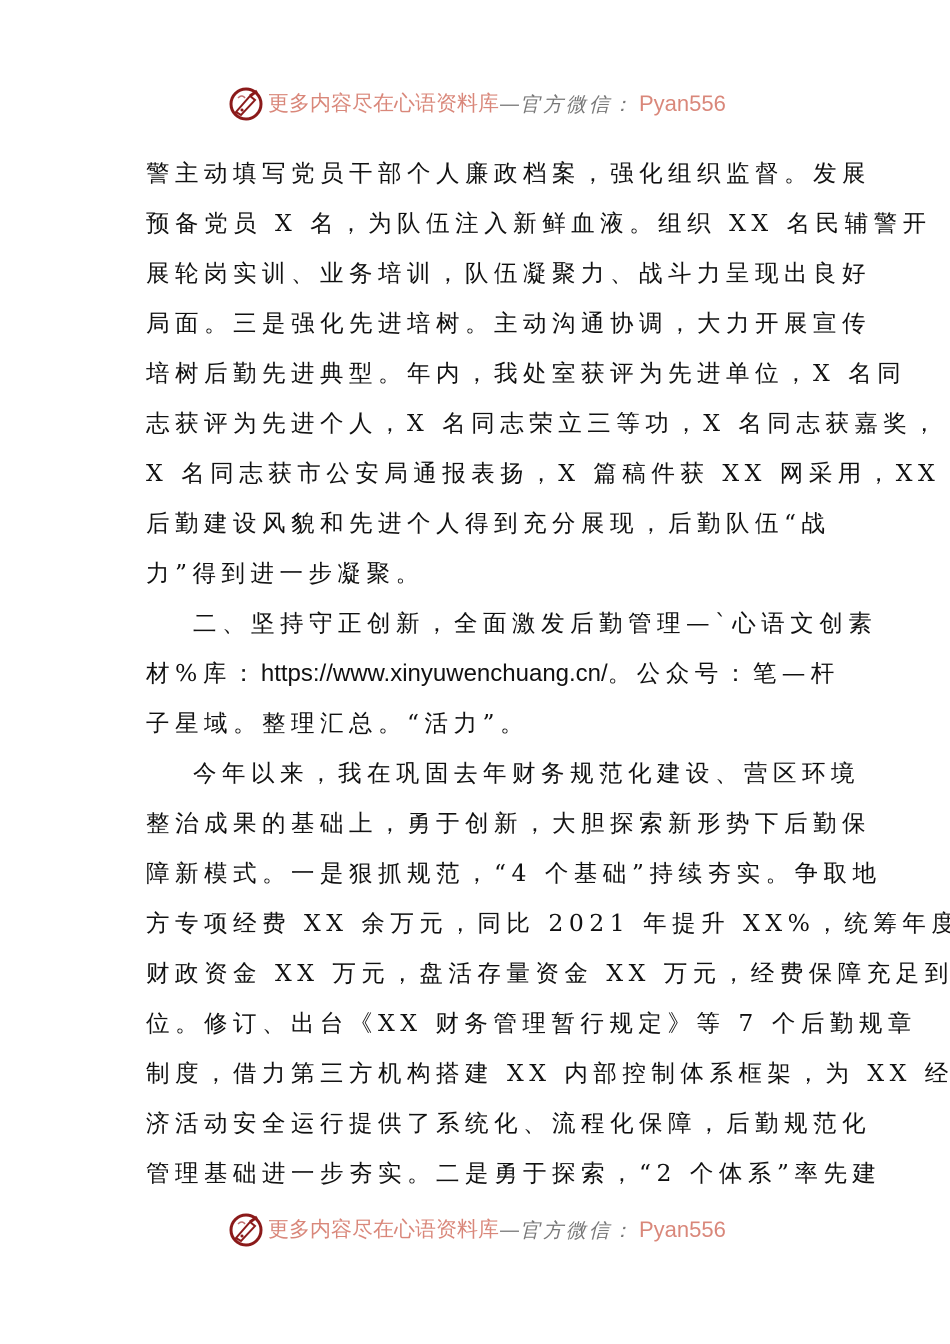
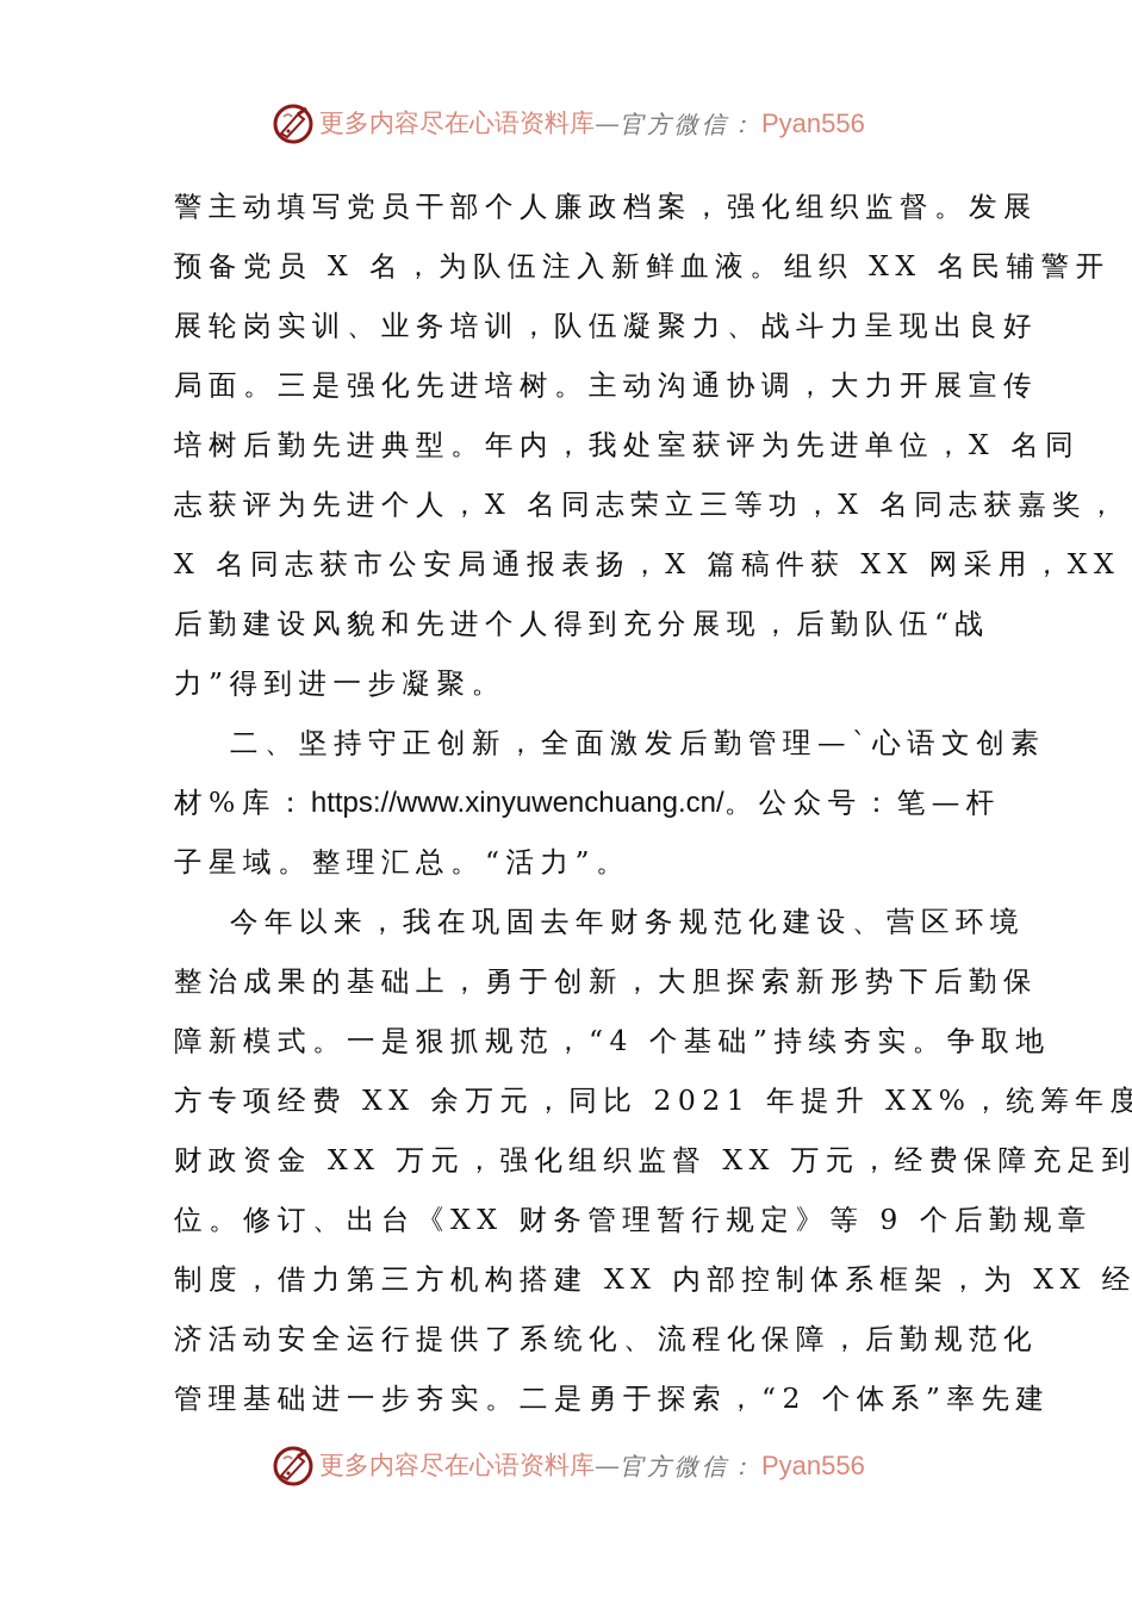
  更多内容尽在心语资料库
  —
  官方微信：
  Pyan556
  警主动填写党员干部个人廉政档案，强化组织监督。发展
  预备党员 X 名，为队伍注入新鲜血液。组织 XX 名民辅警开
  展轮岗实训、业务培训，队伍凝聚力、战斗力呈现出良好
  局面。三是强化先进培树。主动沟通协调，大力开展宣传
  培树后勤先进典型。年内，我处室获评为先进单位，X 名同
  志获评为先进个人，X 名同志荣立三等功，X 名同志获嘉奖，
  X 名同志获市公安局通报表扬，X 篇稿件获 XX 网采用，XX
  后勤建设风貌和先进个人得到充分展现，后勤队伍“战
  力”得到进一步凝聚。
  二、坚持守正创新，全面激发后勤管理—`心语文创素
  材%库：https://www.xinyuwenchuang.cn/。公众号：笔—杆
  子星域。整理汇总。“活力”。
  今年以来，我在巩固去年财务规范化建设、营区环境
  整治成果的基础上，勇于创新，大胆探索新形势下后勤保
  障新模式。一是狠抓规范，“4 个基础”持续夯实。争取地
  方专项经费 XX 余万元，同比 2021 年提升 XX%，统筹年度
- 财政资金 XX 万元，盘活存量资金 XX 万元，经费保障充足到
+ 财政资金 XX 万元，强化组织监督 XX 万元，经费保障充足到
- 位。修订、出台《XX 财务管理暂行规定》等 7 个后勤规章
+ 位。修订、出台《XX 财务管理暂行规定》等 9 个后勤规章
  制度，借力第三方机构搭建 XX 内部控制体系框架，为 XX 经
  济活动安全运行提供了系统化、流程化保障，后勤规范化
  管理基础进一步夯实。二是勇于探索，“2 个体系”率先建
  更多内容尽在心语资料库
  —
  官方微信：
  Pyan556
